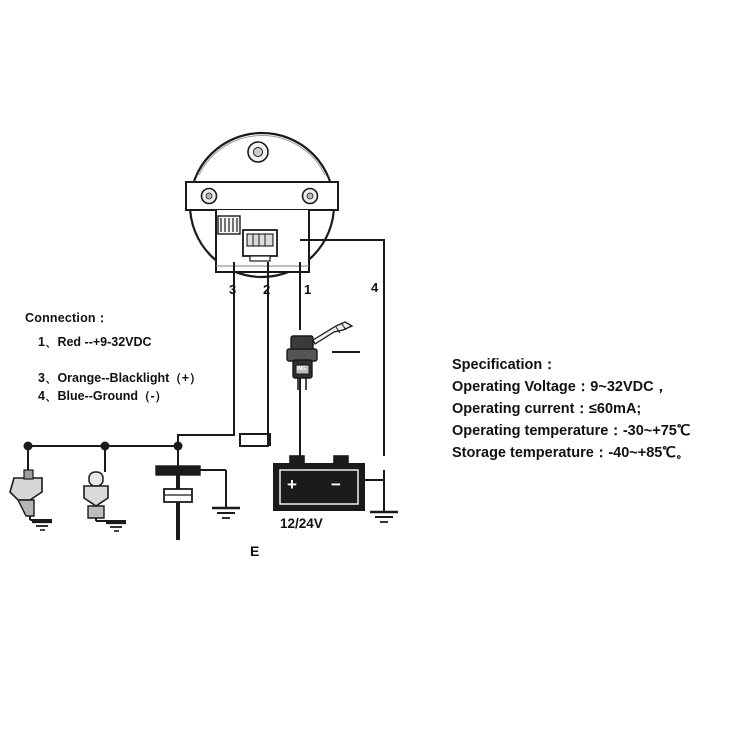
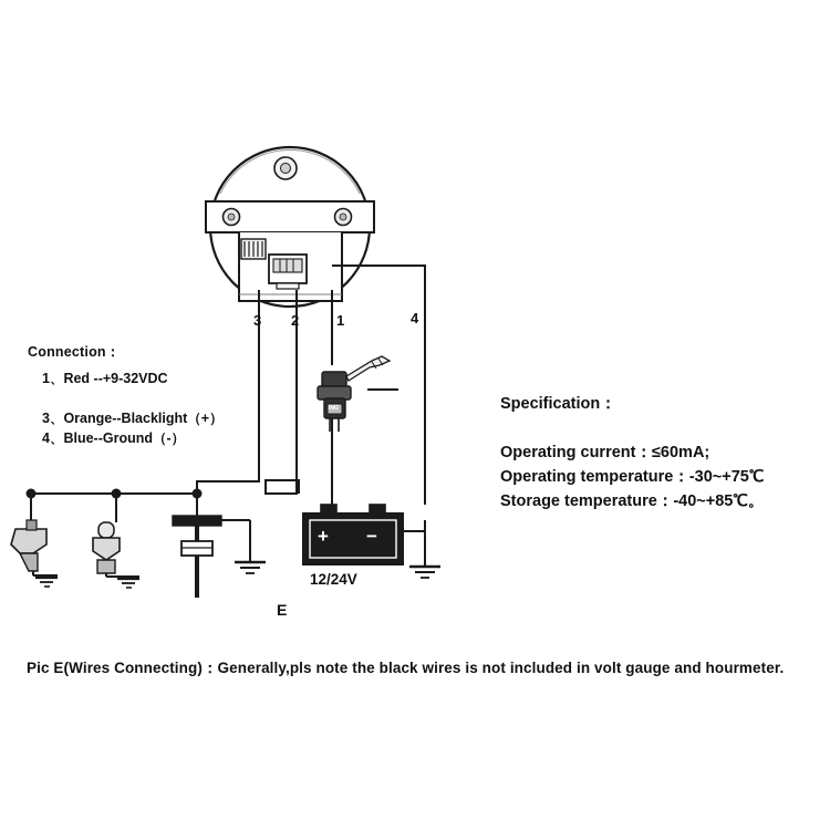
  Connection：
  1、Red --+9-32VDC
  3、Orange--Blacklight（+）
  4、Blue--Ground（-）
  Specification：
- Operating Voltage：9~32VDC，
  Operating current：≤60mA;
  Operating temperature：-30~+75℃
  Storage temperature：-40~+85℃。
  3
  2
  1
  4
  +
  −
  12/24V
  E
+ Pic E(Wires Connecting)：Generally,pls note the black wires is not included in volt gauge and hourmeter.
